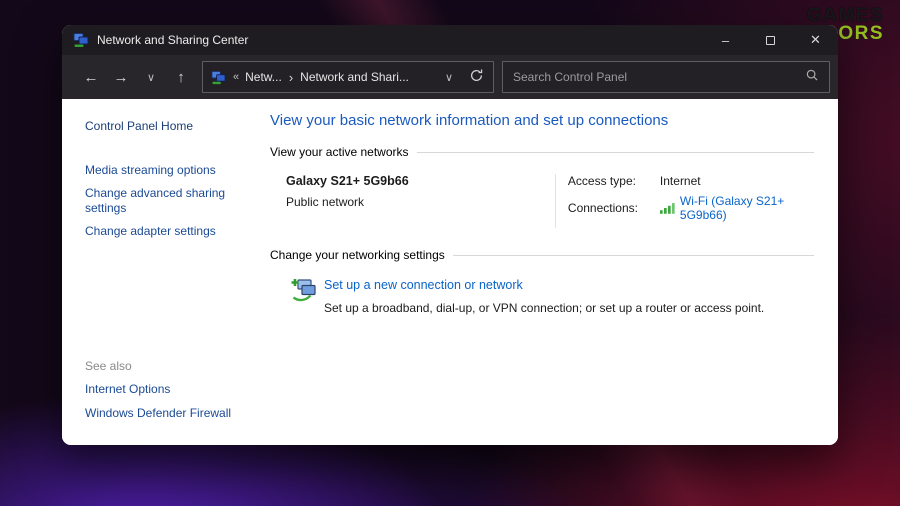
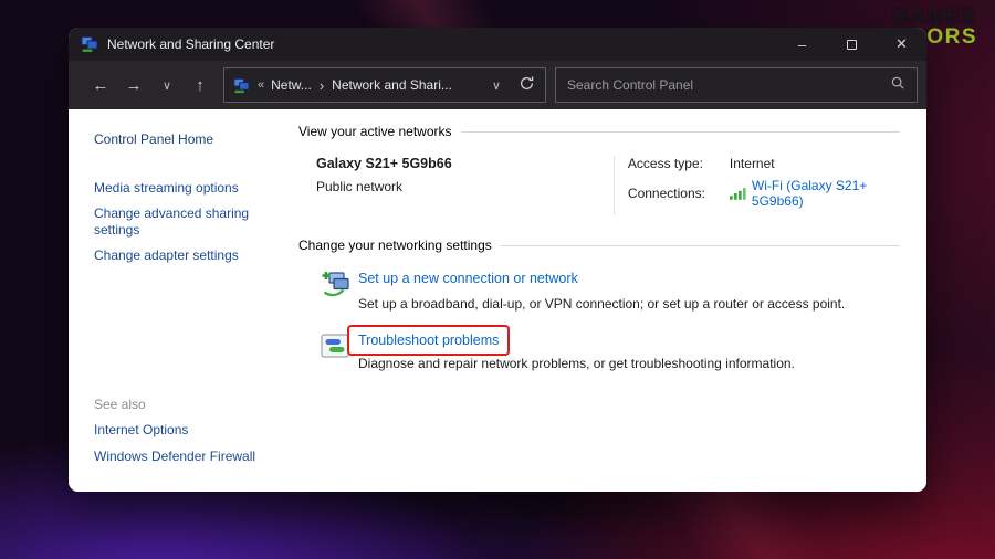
  GAMES
  Network and Sharing Center
  –
  ✕
  ←
  →
  ∨
  ↑
  «
  Netw...
  ›
  Network and Shari...
  ∨
  Search Control Panel
  Control Panel Home
  Media streaming options
  Change advanced sharing settings
  Change adapter settings
  See also
  Internet Options
  Windows Defender Firewall
- View your basic network information and set up connections
  View your active networks
  Galaxy S21+ 5G9b66
  Public network
  Access type:
  Internet
  Connections:
  Wi-Fi (Galaxy S21+ 5G9b66)
  Change your networking settings
  Set up a new connection or network
  Set up a broadband, dial-up, or VPN connection; or set up a router or access point.
+ Troubleshoot problems
+ Diagnose and repair network problems, or get troubleshooting information.
